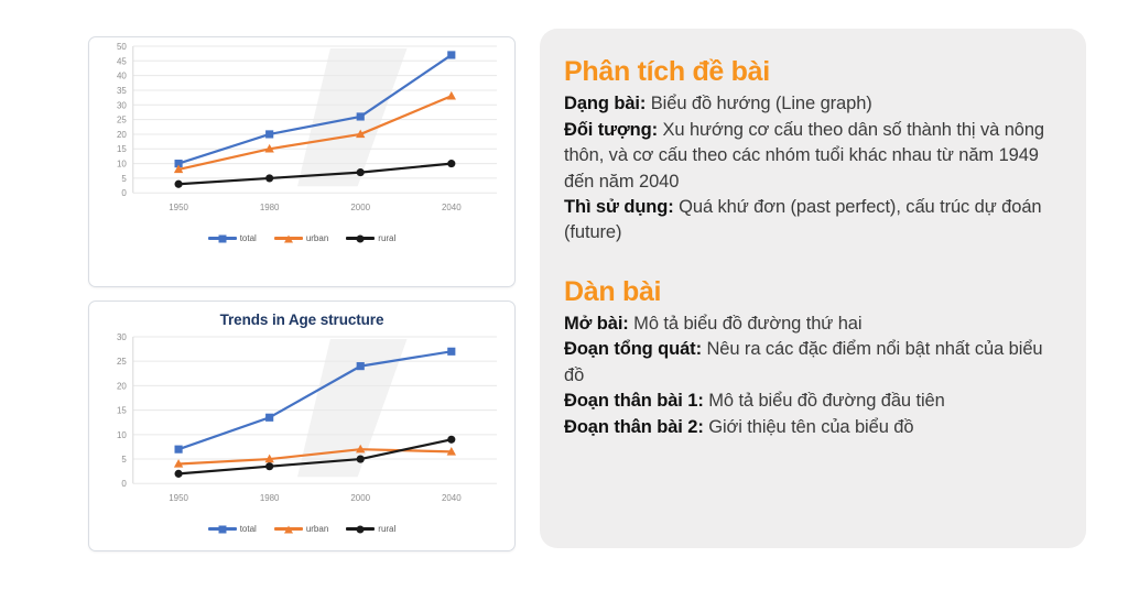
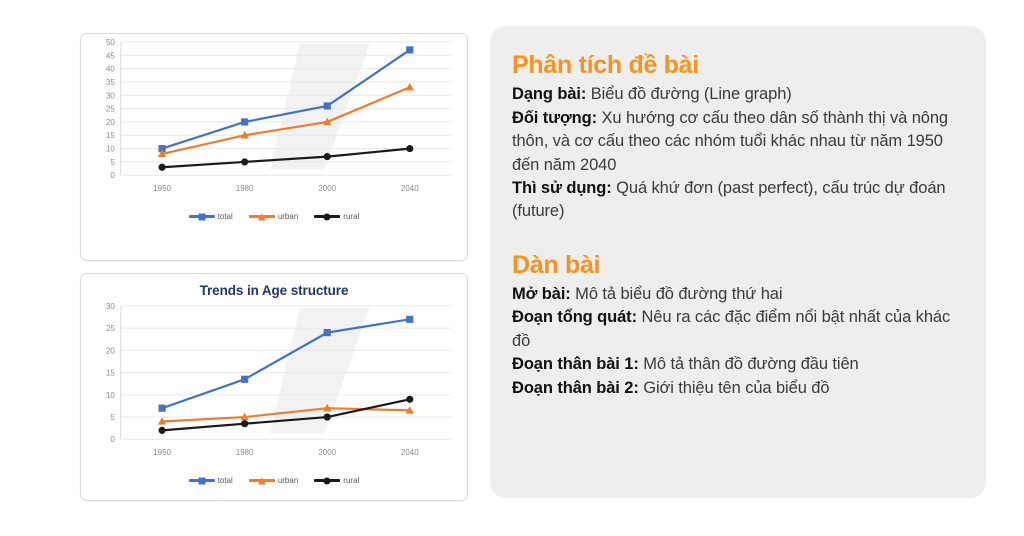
  0
  5
  10
  15
  20
  25
  30
  35
  40
  45
  50
  1950
  1980
  2000
  2040
  total
  urban
  rural
  Trends in Age structure
  0
  5
  10
  15
  20
  25
  30
  1950
  1980
  2000
  2040
  total
  urban
  rural
  Phân tích đề bài
- Dạng bài: Biểu đồ hướng (Line graph)
+ Dạng bài: Biểu đồ đường (Line graph)
- Đối tượng: Xu hướng cơ cấu theo dân số thành thị và nông thôn, và cơ cấu theo các nhóm tuổi khác nhau từ năm 1949 đến năm 2040
+ Đối tượng: Xu hướng cơ cấu theo dân số thành thị và nông thôn, và cơ cấu theo các nhóm tuổi khác nhau từ năm 1950 đến năm 2040
  Thì sử dụng: Quá khứ đơn (past perfect), cấu trúc dự đoán (future)
  Dàn bài
  Mở bài: Mô tả biểu đồ đường thứ hai
- Đoạn tổng quát: Nêu ra các đặc điểm nổi bật nhất của biểu đồ
+ Đoạn tổng quát: Nêu ra các đặc điểm nổi bật nhất của khác đồ
- Đoạn thân bài 1: Mô tả biểu đồ đường đầu tiên
+ Đoạn thân bài 1: Mô tả thân đồ đường đầu tiên
  Đoạn thân bài 2: Giới thiệu tên của biểu đồ
